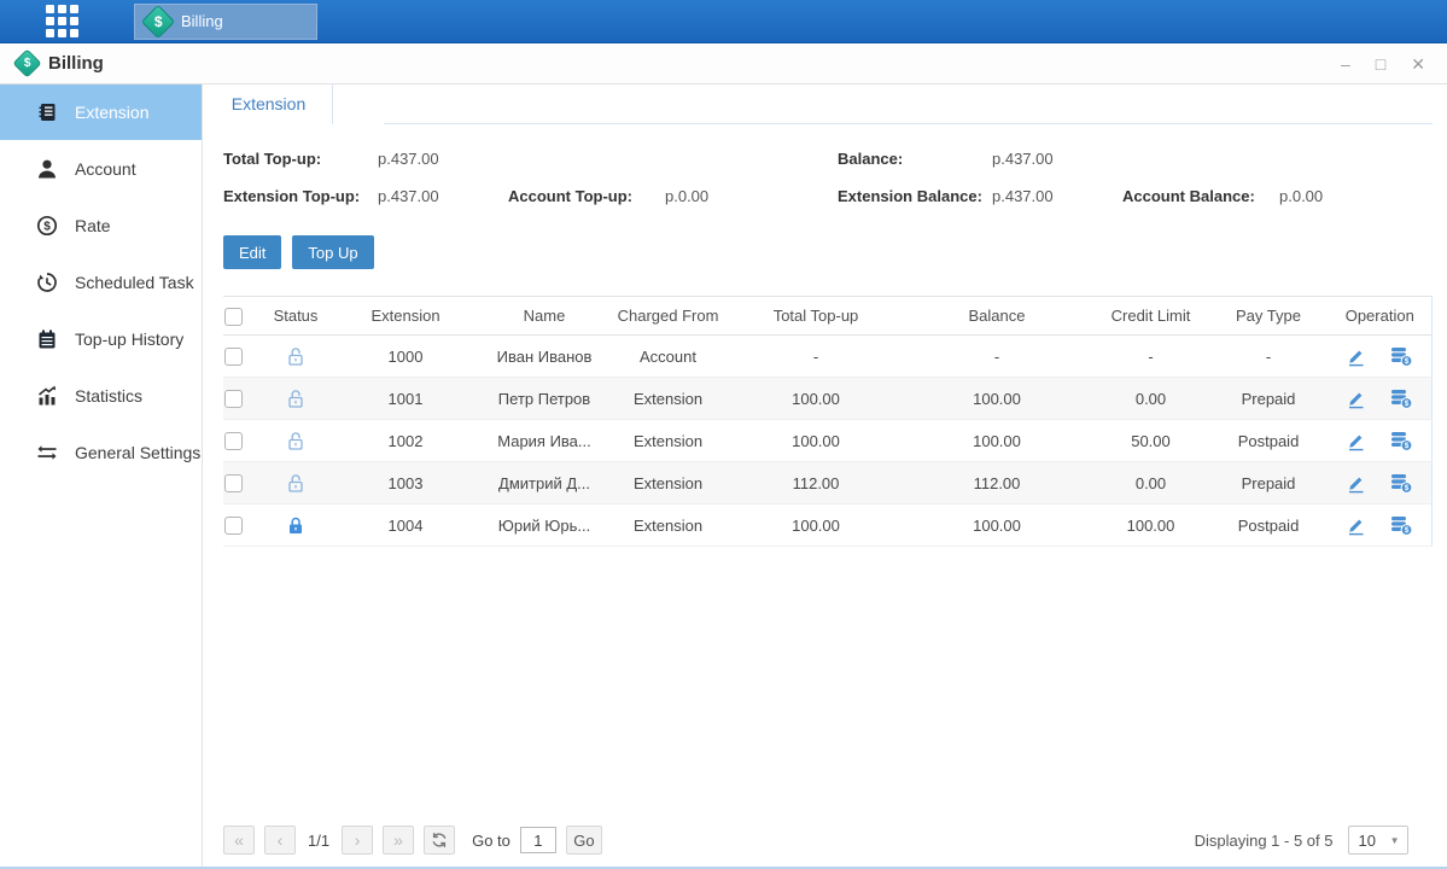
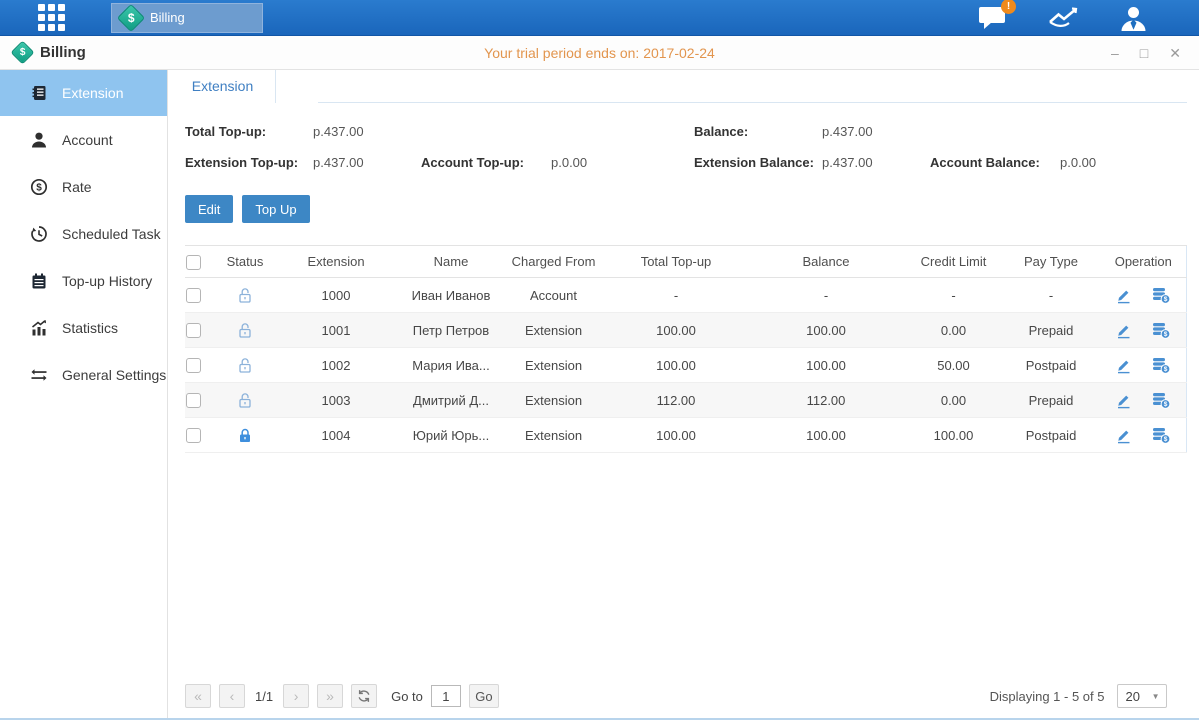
  Billing
+ !
  Billing
+ Your trial period ends on: 2017-02-24
  –
  □
  ✕
  Extension
  Account
  $
  Rate
  Scheduled Task
  Top-up History
  Statistics
  General Settings
  Extension
  Total Top-up:
  p.437.00
  Extension Top-up:
  p.437.00
  Account Top-up:
  p.0.00
  Balance:
  p.437.00
  Extension Balance:
  p.437.00
  Account Balance:
  p.0.00
  Edit
  Top Up
  	Status	Extension	Name	Charged From	Total Top-up	Balance	Credit Limit	Pay Type	Operation
  		1000	Иван Иванов	Account	-	-	-	-
  		1001	Петр Петров	Extension	100.00	100.00	0.00	Prepaid
  		1002	Мария Ива...	Extension	100.00	100.00	50.00	Postpaid
  		1003	Дмитрий Д...	Extension	112.00	112.00	0.00	Prepaid
  		1004	Юрий Юрь...	Extension	100.00	100.00	100.00	Postpaid
  «
  ‹
  1/1
  ›
  »
  Go to
  1
  Go
  Displaying 1 - 5 of 5
- 10
+ 20
  ▼
